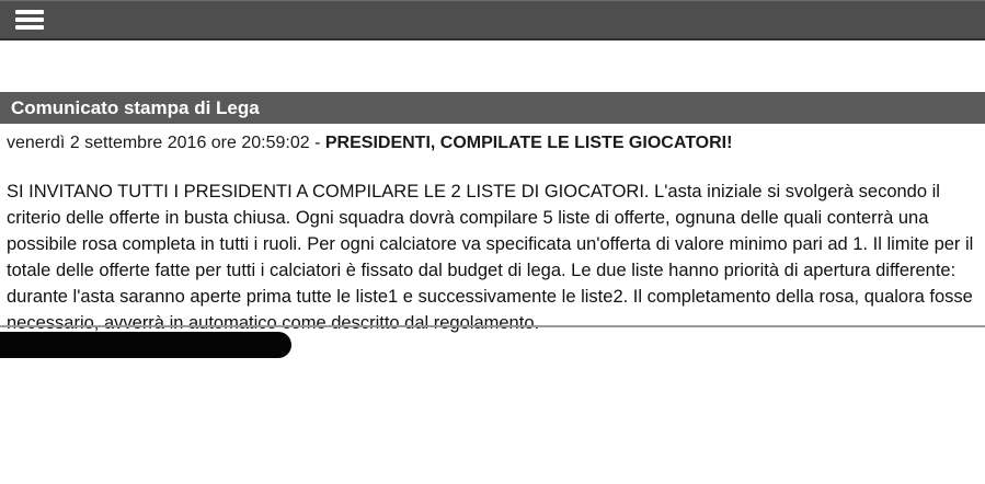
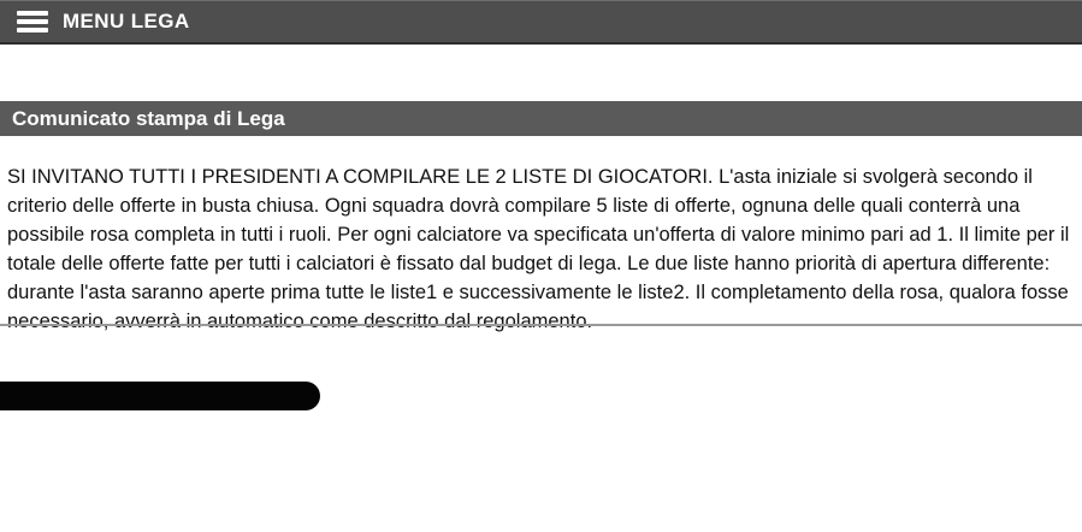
+ MENU LEGA
  Comunicato stampa di Lega
- venerdì 2 settembre 2016 ore 20:59:02 - PRESIDENTI, COMPILATE LE LISTE GIOCATORI!
  SI INVITANO TUTTI I PRESIDENTI A COMPILARE LE 2 LISTE DI GIOCATORI. L'asta iniziale si svolgerà secondo il criterio delle offerte in busta chiusa. Ogni squadra dovrà compilare 5 liste di offerte, ognuna delle quali conterrà una possibile rosa completa in tutti i ruoli. Per ogni calciatore va specificata un'offerta di valore minimo pari ad 1. Il limite per il totale delle offerte fatte per tutti i calciatori è fissato dal budget di lega. Le due liste hanno priorità di apertura differente: durante l'asta saranno aperte prima tutte le liste1 e successivamente le liste2. Il completamento della rosa, qualora fosse necessario, avverrà in automatico come descritto dal regolamento.
